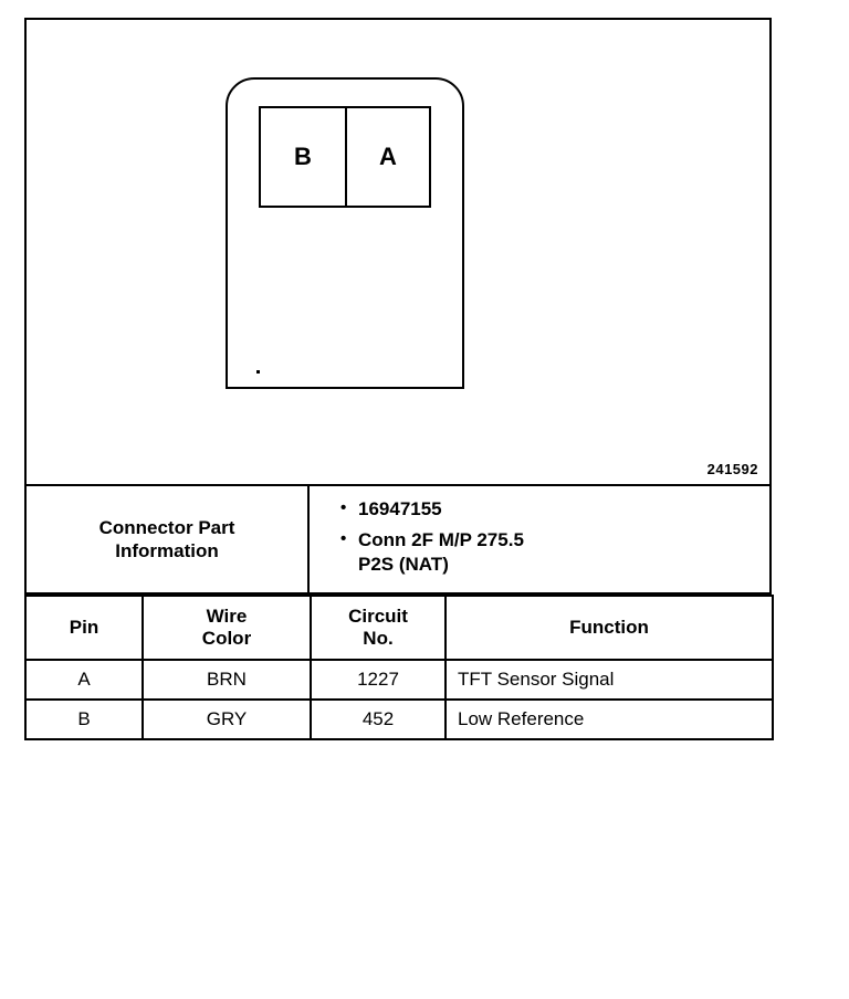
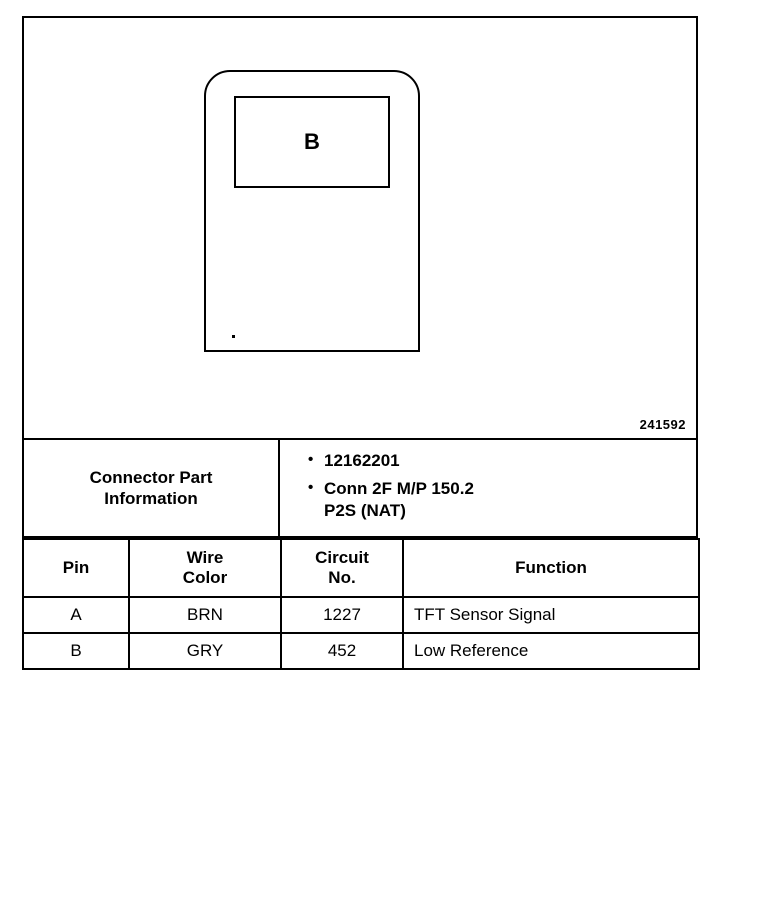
  B
- A
  241592
  Connector Part
  Information
  •
- 16947155
+ 12162201
  •
- Conn 2F M/P 275.5
+ Conn 2F M/P 150.2
  P2S (NAT)
  Pin	Wire Color	Circuit No.	Function
  A	BRN	1227	TFT Sensor Signal
  B	GRY	452	Low Reference
